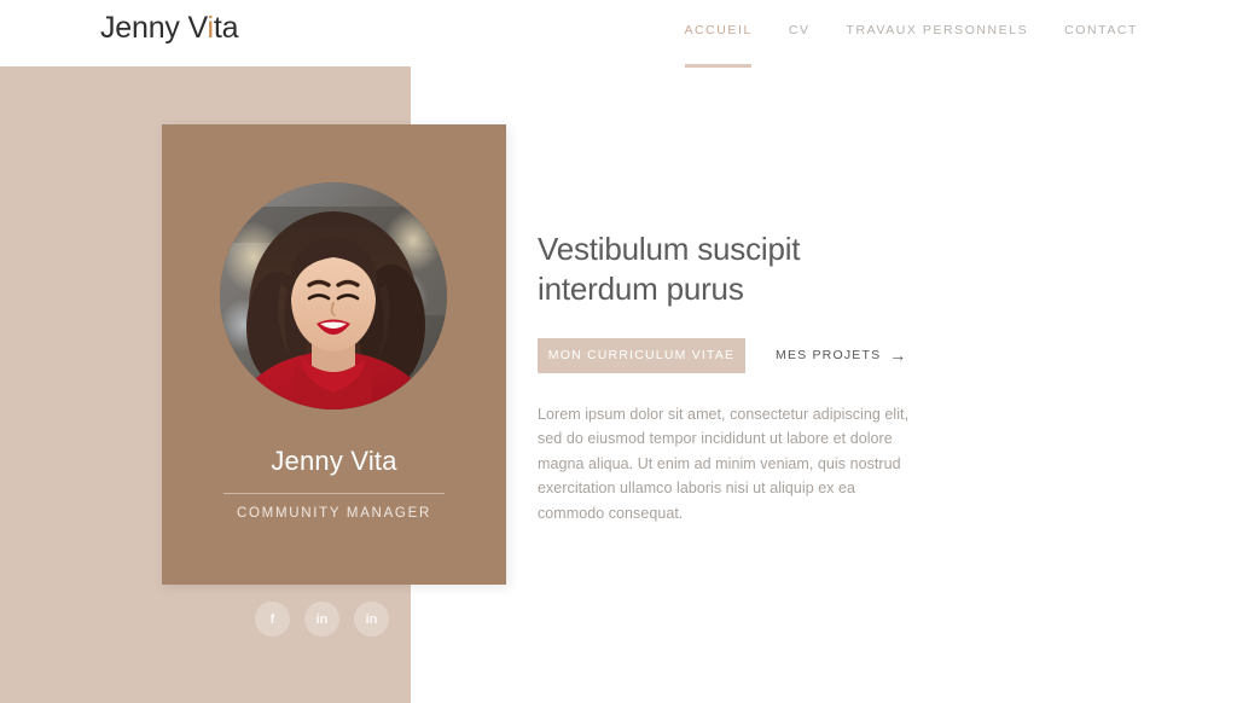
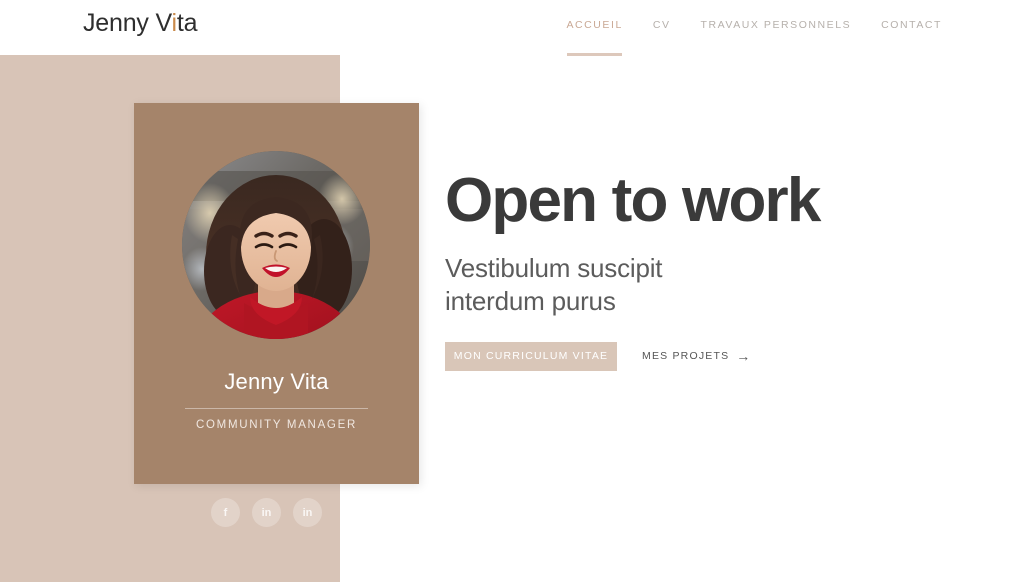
  Jenny Vita
  ACCUEIL
  CV
  TRAVAUX PERSONNELS
  CONTACT
  f
  in
  in
  Jenny Vita
  COMMUNITY MANAGER
+ Open to work
  Vestibulum suscipit interdum purus
  MON CURRICULUM VITAE
  MES PROJETS
  →
- Lorem ipsum dolor sit amet, consectetur adipiscing elit, sed do eiusmod tempor incididunt ut labore et dolore magna aliqua. Ut enim ad minim veniam, quis nostrud exercitation ullamco laboris nisi ut aliquip ex ea commodo consequat.
